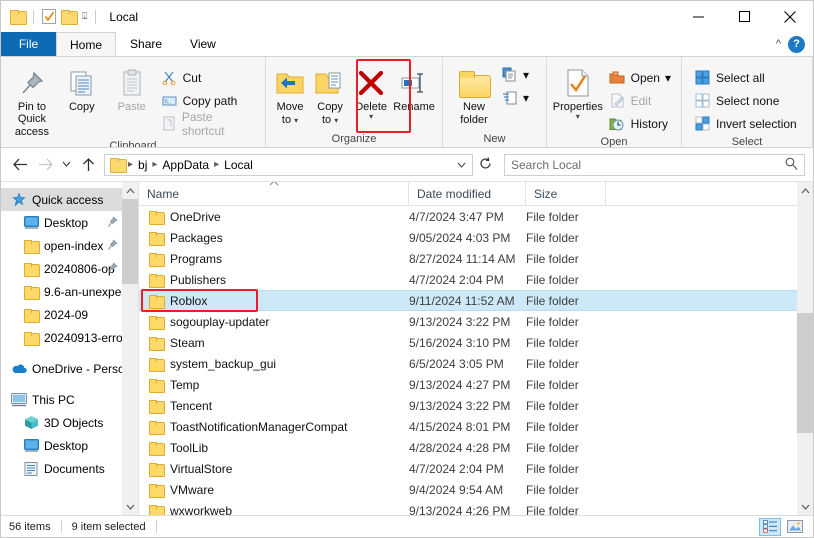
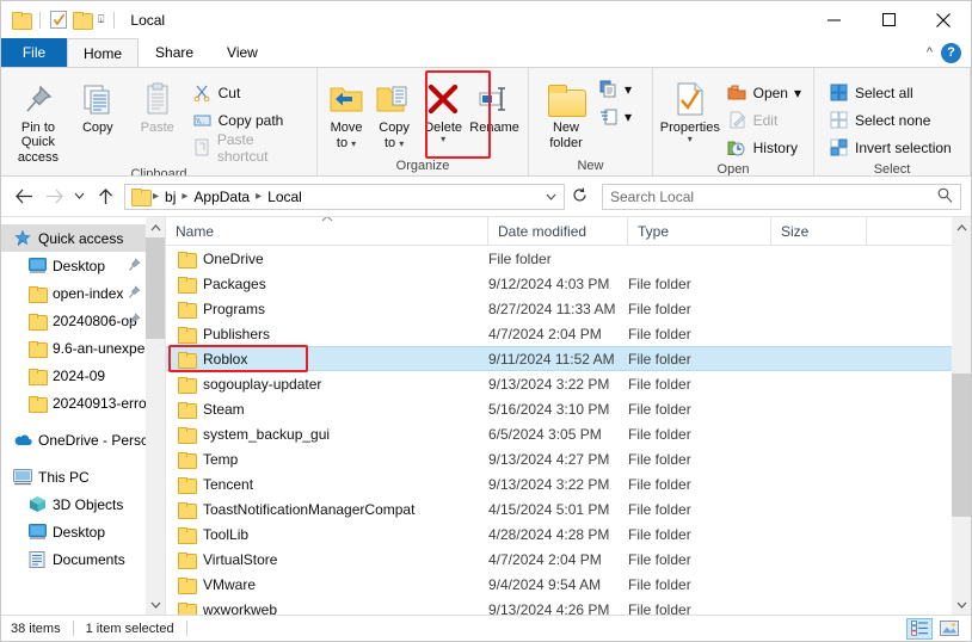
  ⍗
  Local
  File
  Home
  Share
  View
  ^
  ?
  Pin to Quick
  access
  Copy
  Paste
  Cut
  Copy path
  Paste shortcut
  Clipboard
  Move
  to ▾
  Copy
  to ▾
  Delete
  ▾
  Rename
  Organize
  New
  folder
  ▾
  ▾
  New
  Properties
  ▾
  Open
  ▾
  Edit
  History
  Open
  Select all
  Select none
  Invert selection
  Select
  ▸
  bj
  ▸
  AppData
  ▸
  Local
  Search Local
  Quick access
  Desktop
  open-index
  20240806-o
  9.6-an-unexpe
  2024-09
  20240913-erro
  OneDrive - Pers
  This PC
  3D Objects
  Desktop
  Documents
  Name
  Date modified
+ Type
  Size
  OneDrive
- 4/7/2024 3:47 PM
  File folder
  Packages
- 9/05/2024 4:03 PM
+ 9/12/2024 4:03 PM
  File folder
  Programs
- 8/27/2024 11:14 AM
+ 8/27/2024 11:33 AM
  File folder
  Publishers
  4/7/2024 2:04 PM
  File folder
  Roblox
  9/11/2024 11:52 AM
  File folder
  sogouplay-updater
  9/13/2024 3:22 PM
  File folder
  Steam
  5/16/2024 3:10 PM
  File folder
  system_backup_gui
  6/5/2024 3:05 PM
  File folder
  Temp
  9/13/2024 4:27 PM
  File folder
  Tencent
  9/13/2024 3:22 PM
  File folder
  ToastNotificationManagerCompat
- 4/15/2024 8:01 PM
+ 4/15/2024 5:01 PM
  File folder
  ToolLib
  4/28/2024 4:28 PM
  File folder
  VirtualStore
  4/7/2024 2:04 PM
  File folder
  VMware
  9/4/2024 9:54 AM
  File folder
  wxworkweb
  9/13/2024 4:26 PM
  File folder
- 56 items
+ 38 items
- 9 item selected
+ 1 item selected
